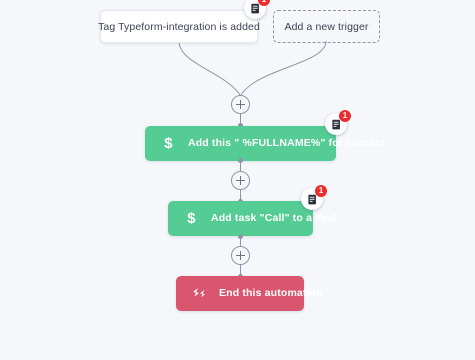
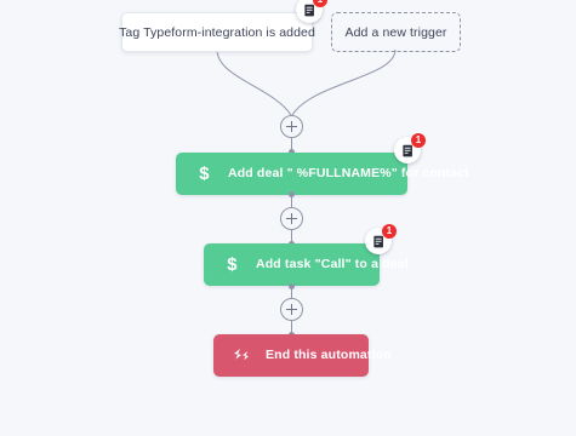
  Tag Typeform-integration is added
  Add a new trigger
  $
- Add this " %FULLNAME%" for contact
+ Add deal " %FULLNAME%" for contact
  1
  $
  Add task "Call" to a deal
  1
  End this automation
